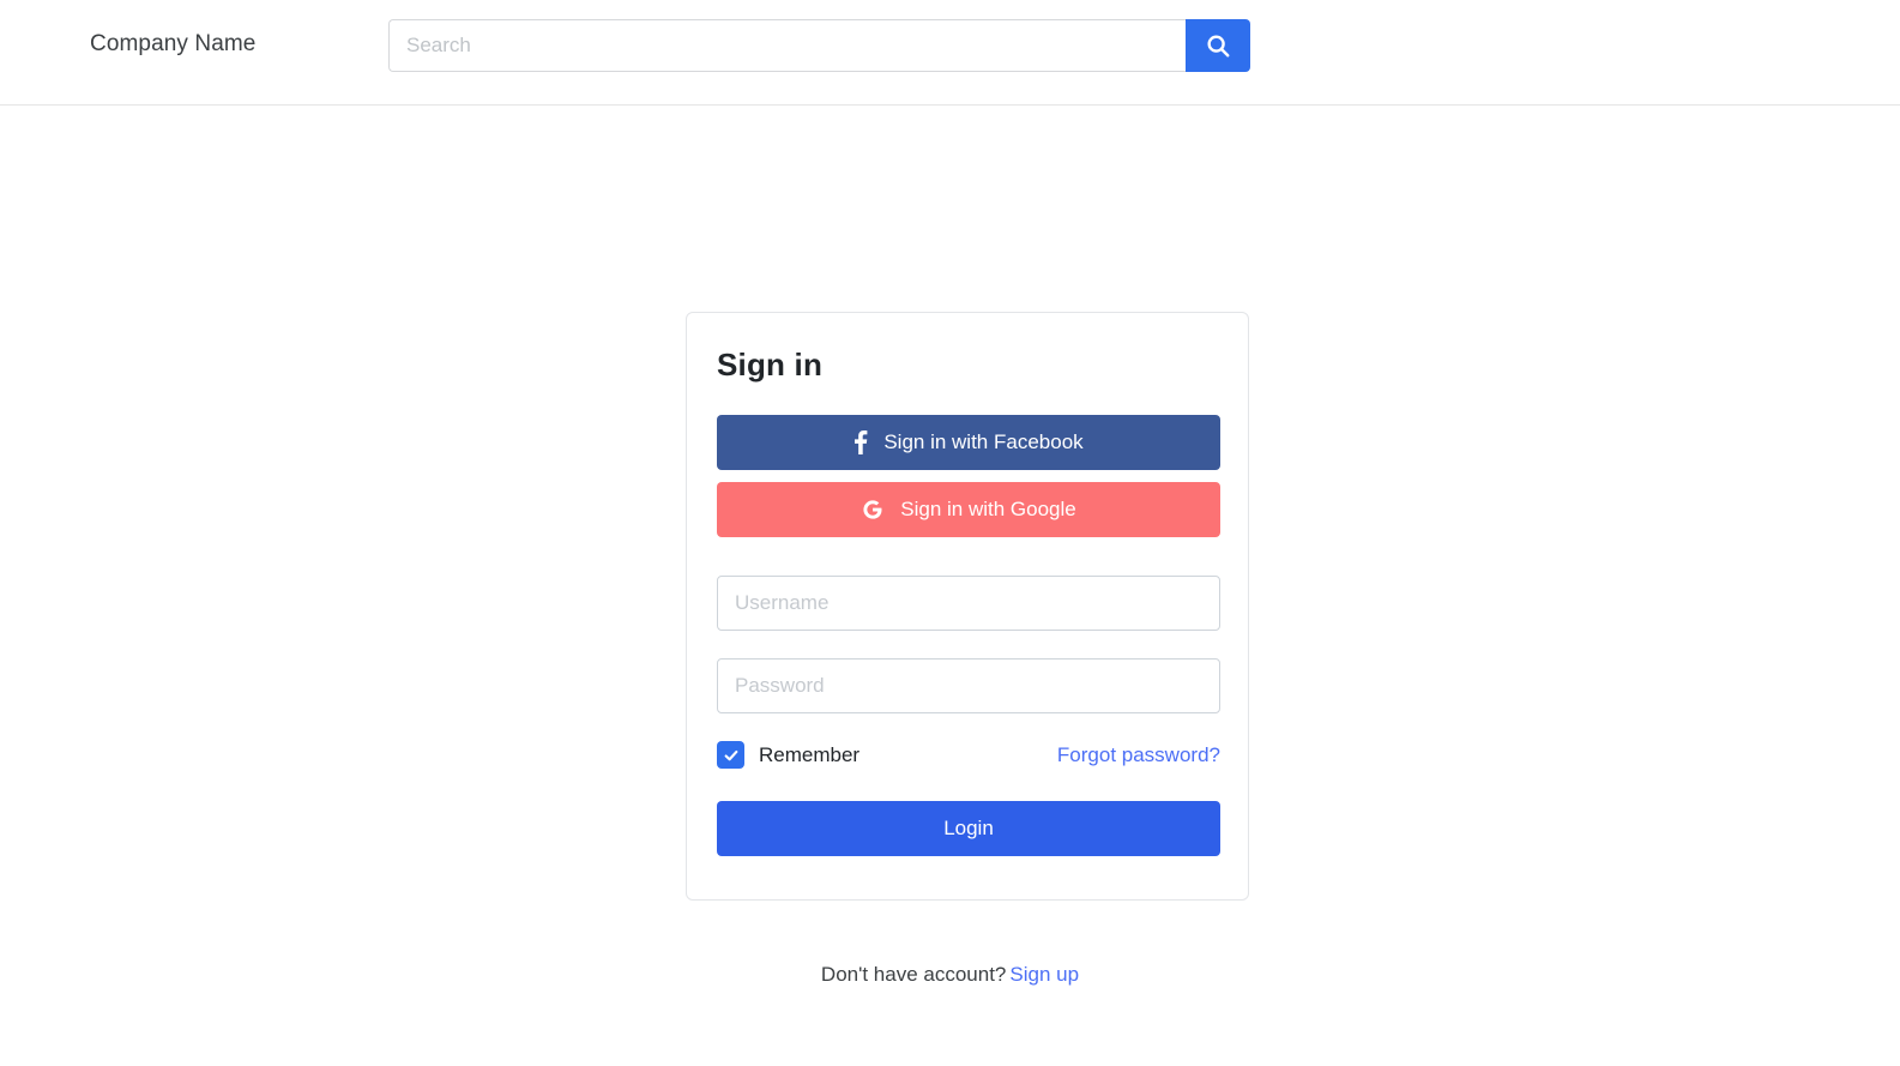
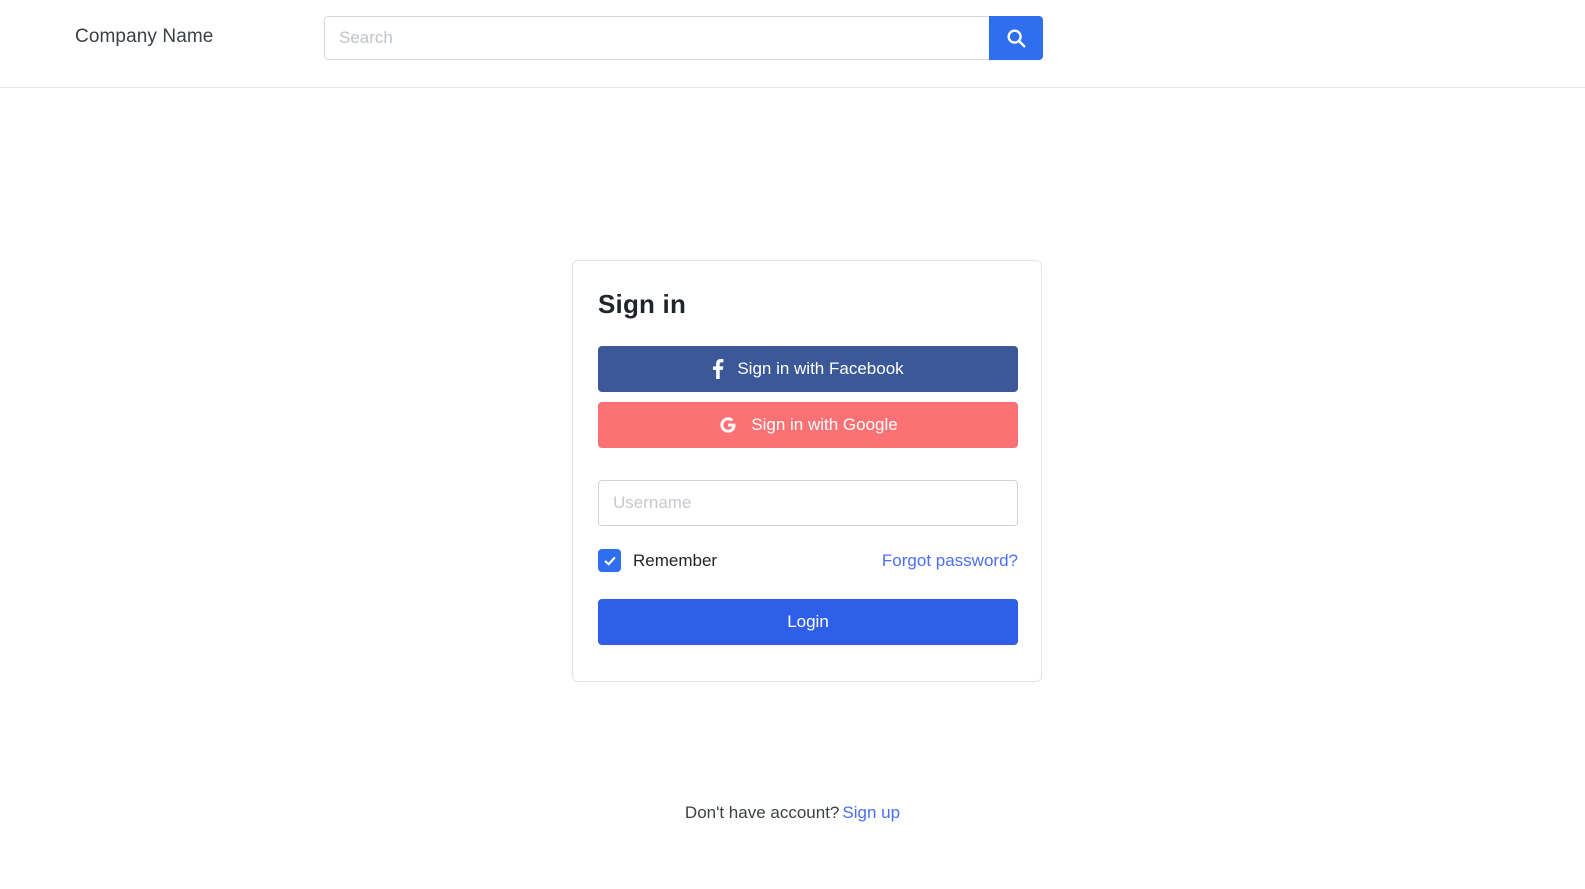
  Company Name
  Search
  Sign in
  Sign in with Facebook
  Sign in with Google
  Username
- Password
  Remember
  Forgot password?
  Login
  Don't have account? Sign up
